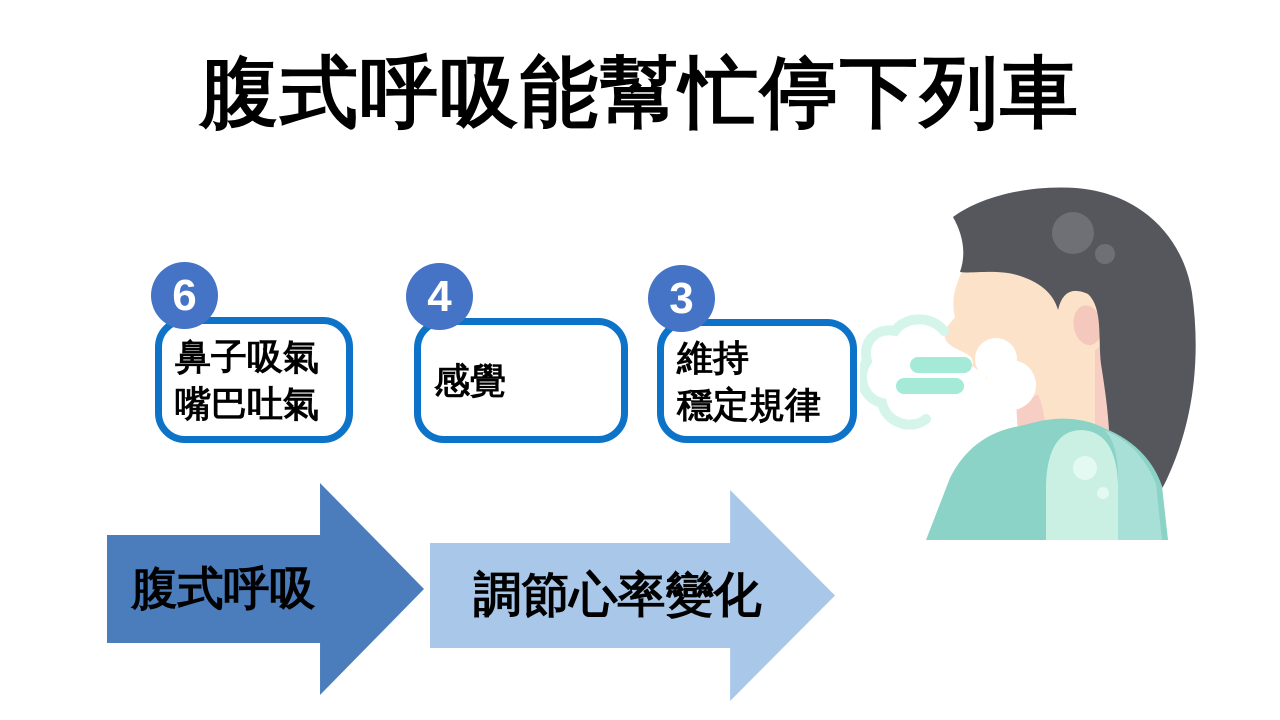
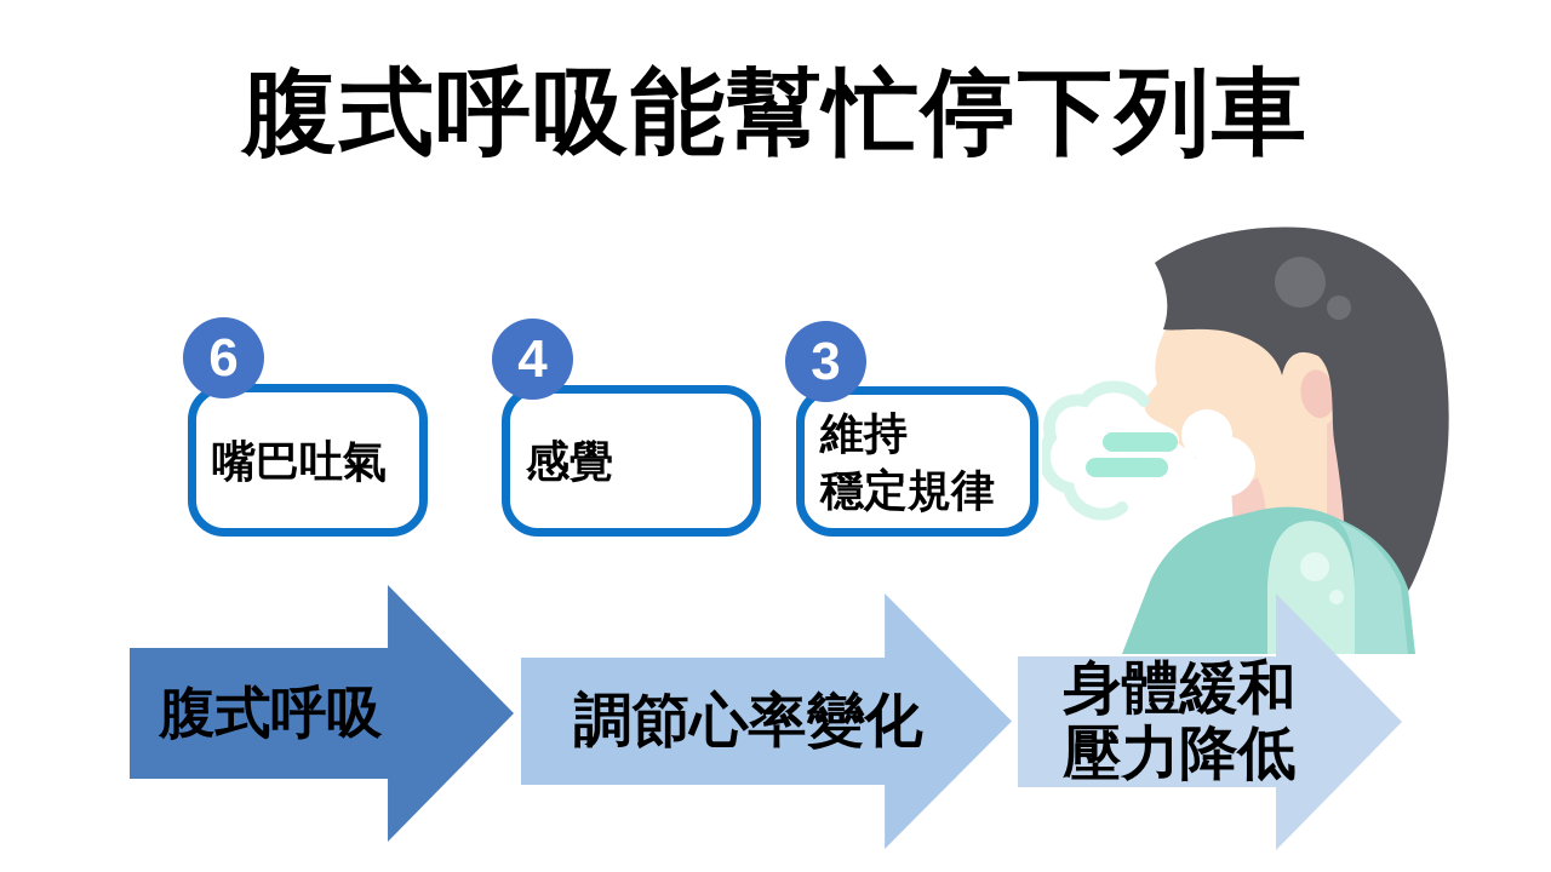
  腹式呼吸能幫忙停下列車
- 鼻子吸氣
  嘴巴吐氣
  6
  感覺
  4
  維持
  穩定規律
  3
  腹式呼吸
  調節心率變化
+ 身體緩和
+ 壓力降低
